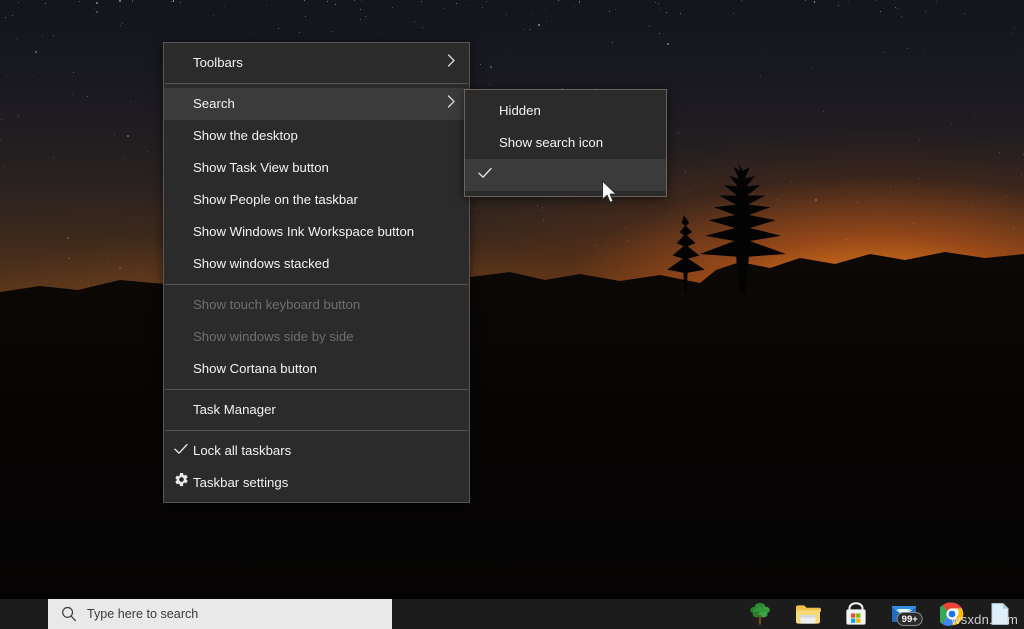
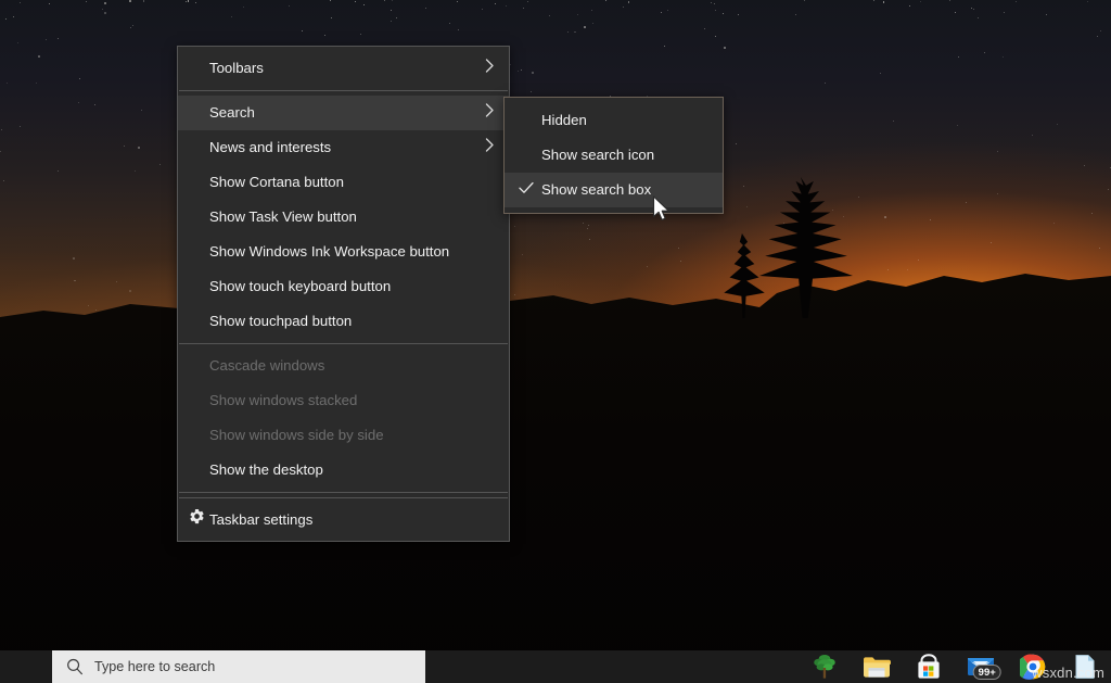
  Type here to search
  99+
  wsxdn.com
  Toolbars
  Search
+ News and interests
- Show the desktop
+ Show Cortana button
  Show Task View button
- Show People on the taskbar
  Show Windows Ink Workspace button
- Show windows stacked
+ Show touch keyboard button
+ Show touchpad button
+ Cascade windows
- Show touch keyboard button
+ Show windows stacked
  Show windows side by side
- Show Cortana button
+ Show the desktop
- Task Manager
- Lock all taskbars
  Taskbar settings
  Hidden
  Show search icon
+ Show search box
